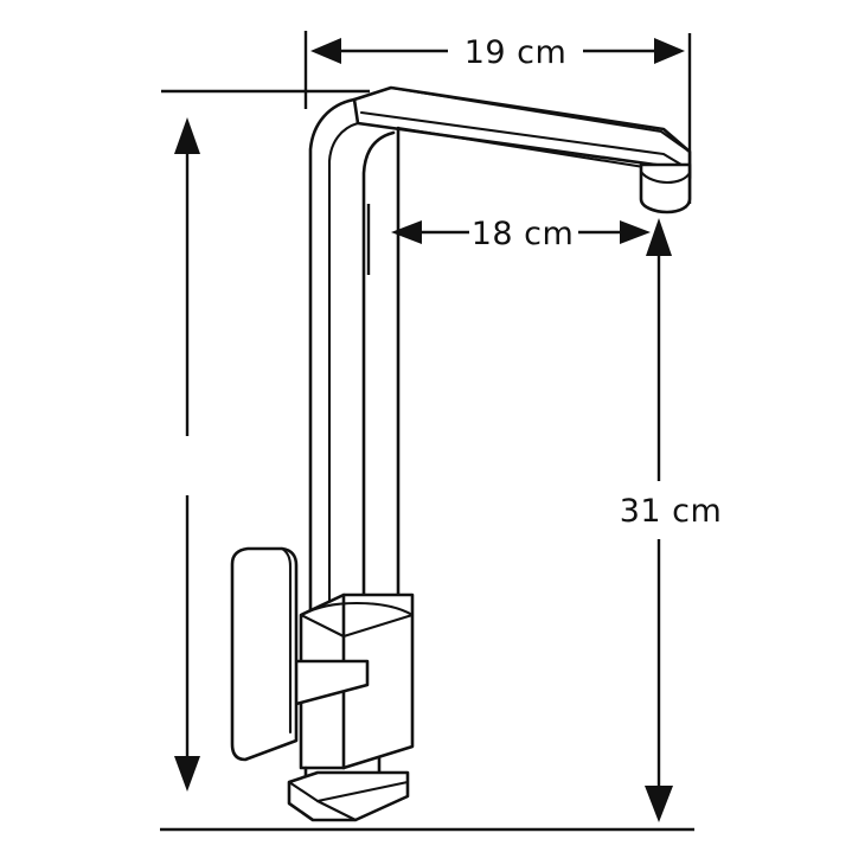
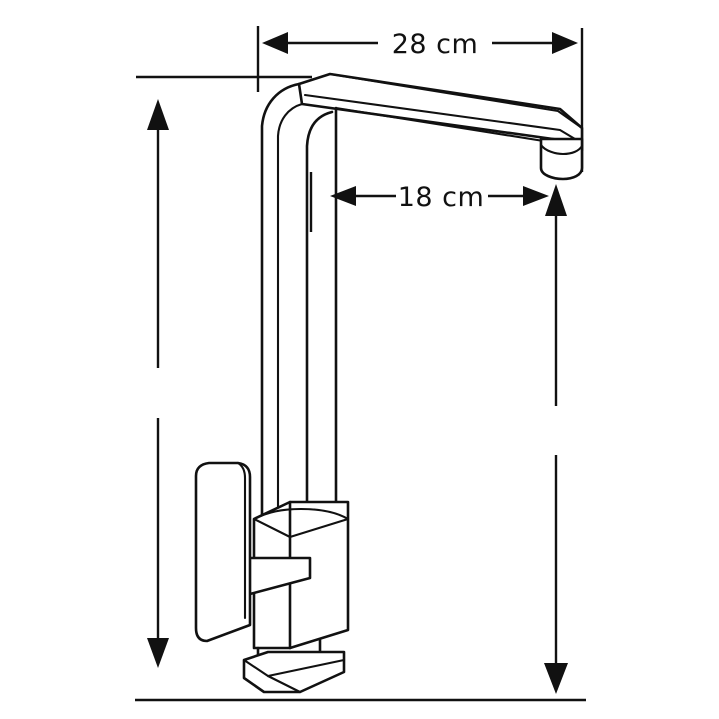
- 19 cm
+ 28 cm
  18 cm
- 31 cm
